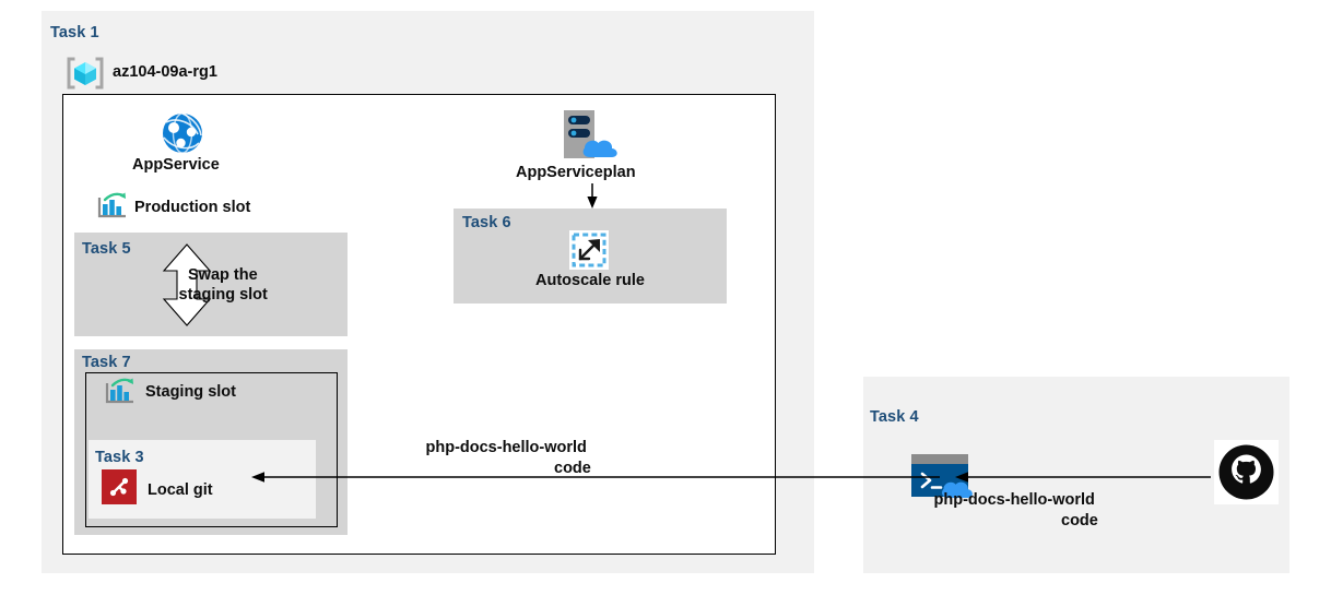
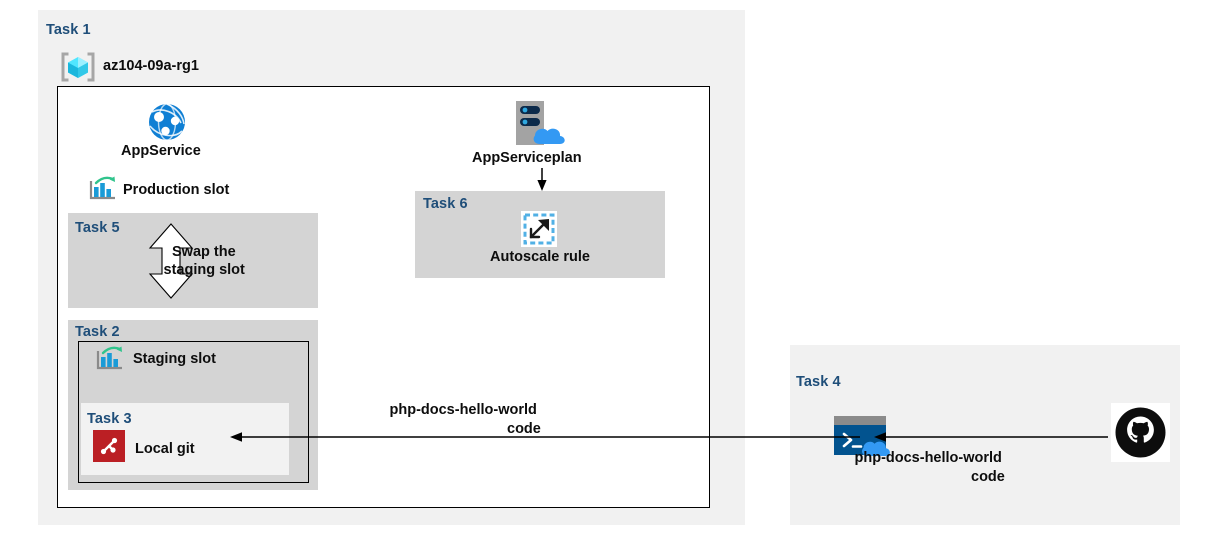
  Task 1
  az104-09a-rg1
  AppService
  Production slot
  Task 5
  Swap the
  staging slot
- Task 7
+ Task 2
  Staging slot
  Task 3
  Local git
  AppServiceplan
  Task 6
  Autoscale rule
  php-docs-hello-world
  code
  Task 4
  php-docs-hello-world
  code
